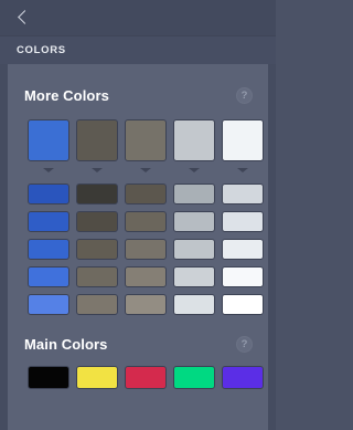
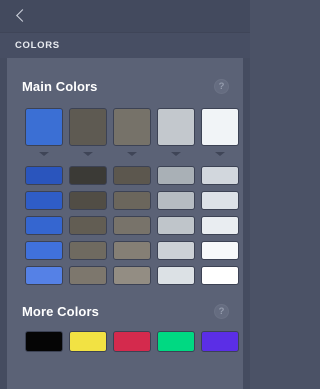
  COLORS
- More Colors
+ Main Colors
  ?
- Main Colors
+ More Colors
  ?
